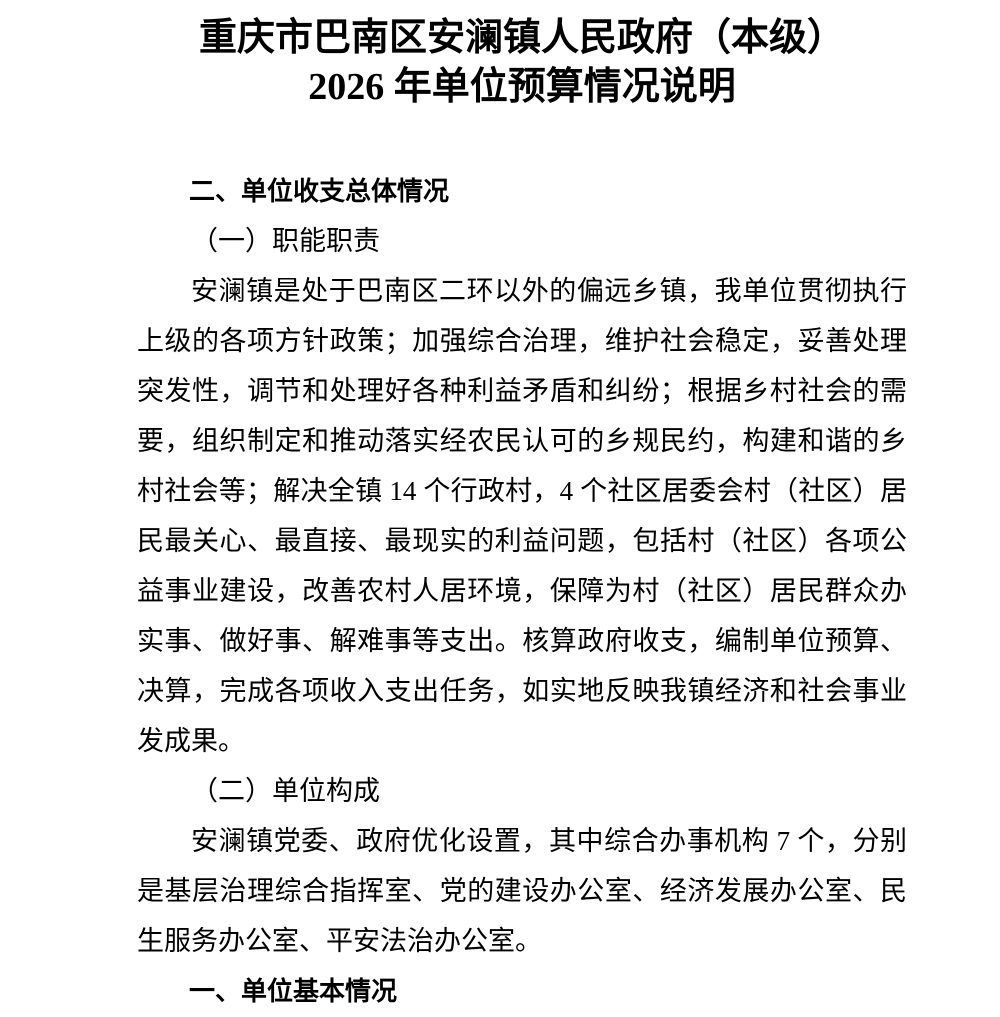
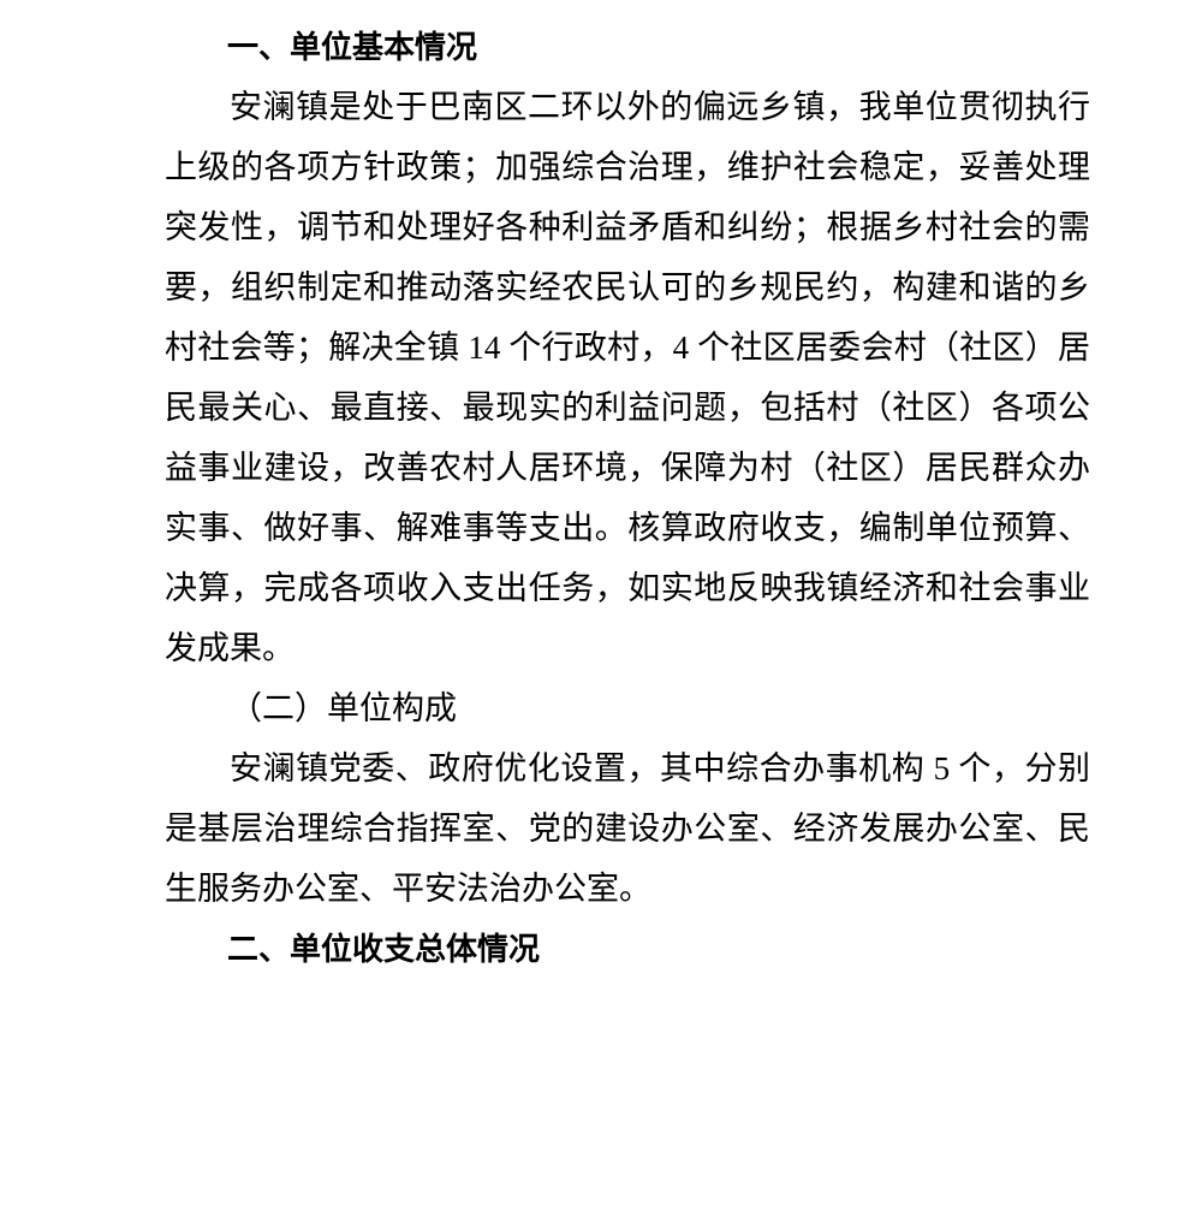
- 重庆市巴南区安澜镇人民政府（本级）
- 2026 年单位预算情况说明
- 二、单位收支总体情况
+ 一、单位基本情况
- （一）职能职责
  安澜镇是处于巴南区二环以外的偏远乡镇，我单位贯彻执行上级的各项方针政策；加强综合治理，维护社会稳定，妥善处理突发性，调节和处理好各种利益矛盾和纠纷；根据乡村社会的需要，组织制定和推动落实经农民认可的乡规民约，构建和谐的乡村社会等；解决全镇 14 个行政村，4 个社区居委会村（社区）居民最关心、最直接、最现实的利益问题，包括村（社区）各项公益事业建设，改善农村人居环境，保障为村（社区）居民群众办实事、做好事、解难事等支出。核算政府收支，编制单位预算、决算，完成各项收入支出任务，如实地反映我镇经济和社会事业发成果。
  （二）单位构成
- 安澜镇党委、政府优化设置，其中综合办事机构 7 个，分别是基层治理综合指挥室、党的建设办公室、经济发展办公室、民生服务办公室、平安法治办公室。
+ 安澜镇党委、政府优化设置，其中综合办事机构 5 个，分别是基层治理综合指挥室、党的建设办公室、经济发展办公室、民生服务办公室、平安法治办公室。
- 一、单位基本情况
+ 二、单位收支总体情况
